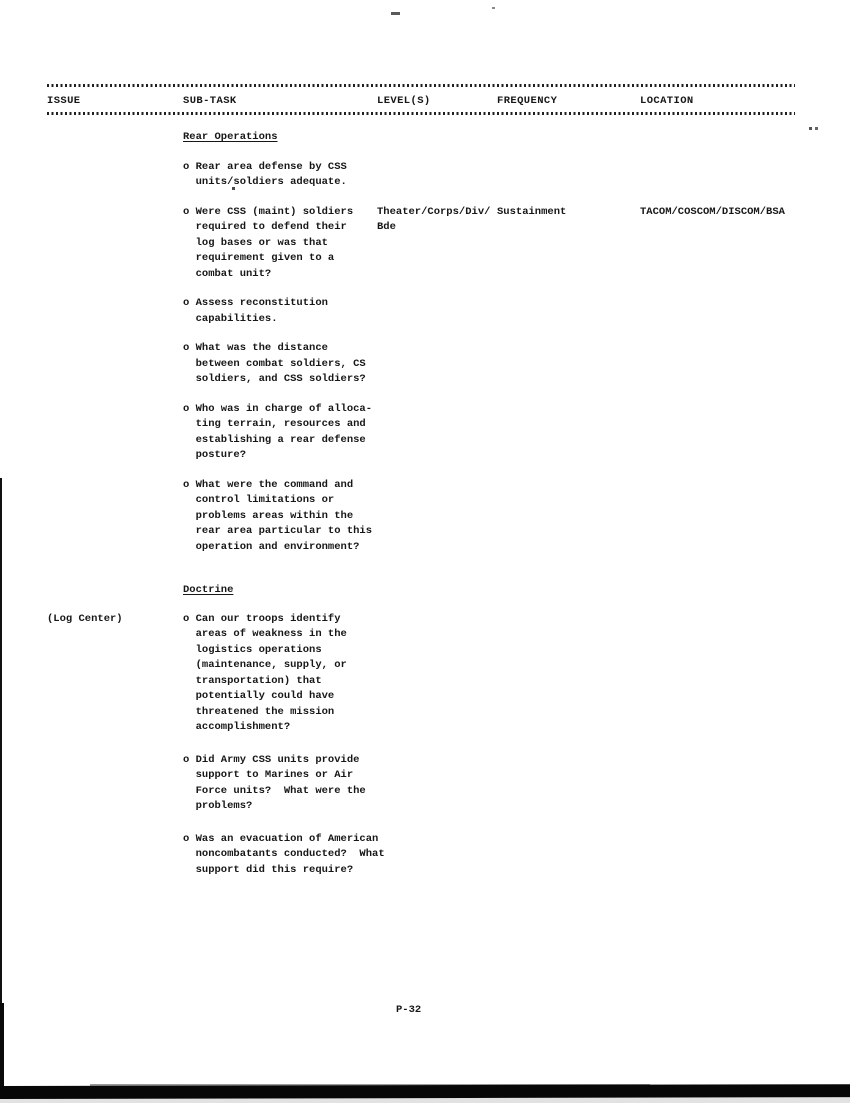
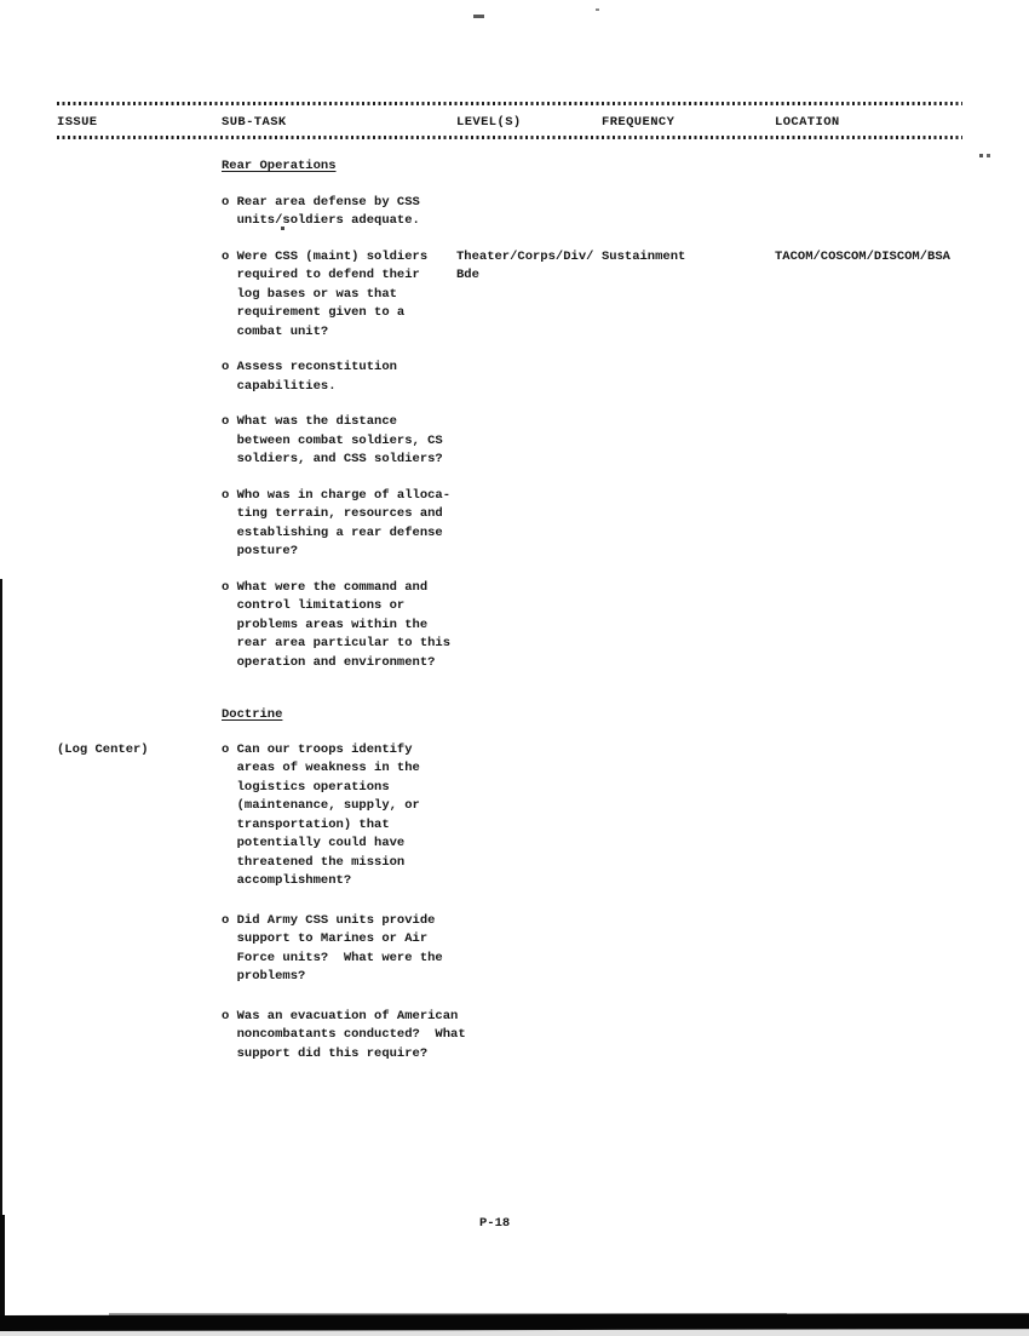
  ISSUE
  SUB-TASK
  LEVEL(S)
  FREQUENCY
  LOCATION
  Rear Operations
  o Rear area defense by CSS
  units/soldiers adequate.
  o Were CSS (maint) soldiers
  required to defend their
  log bases or was that
  requirement given to a
  combat unit?
  Theater/Corps/Div/
  Bde
  Sustainment
  TACOM/COSCOM/DISCOM/BSA
  o Assess reconstitution
  capabilities.
  o What was the distance
  between combat soldiers, CS
  soldiers, and CSS soldiers?
  o Who was in charge of alloca-
  ting terrain, resources and
  establishing a rear defense
  posture?
  o What were the command and
  control limitations or
  problems areas within the
  rear area particular to this
  operation and environment?
  Doctrine
  (Log Center)
  o Can our troops identify
  areas of weakness in the
  logistics operations
  (maintenance, supply, or
  transportation) that
  potentially could have
  threatened the mission
  accomplishment?
  o Did Army CSS units provide
  support to Marines or Air
  Force units? What were the
  problems?
  o Was an evacuation of American
  noncombatants conducted? What
  support did this require?
- P-32
+ P-18
